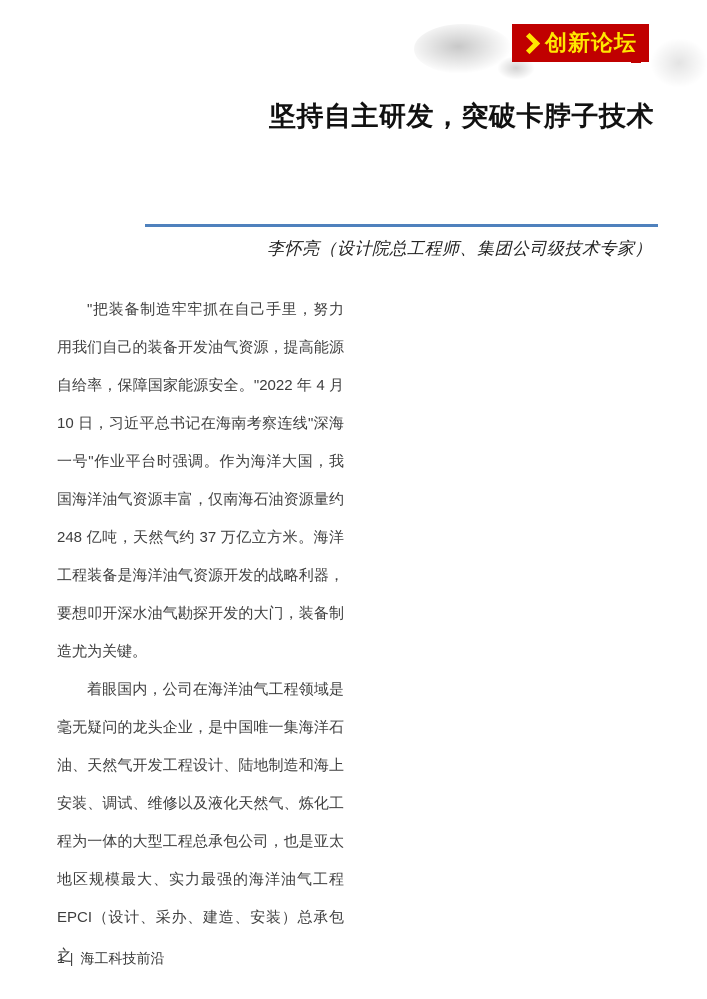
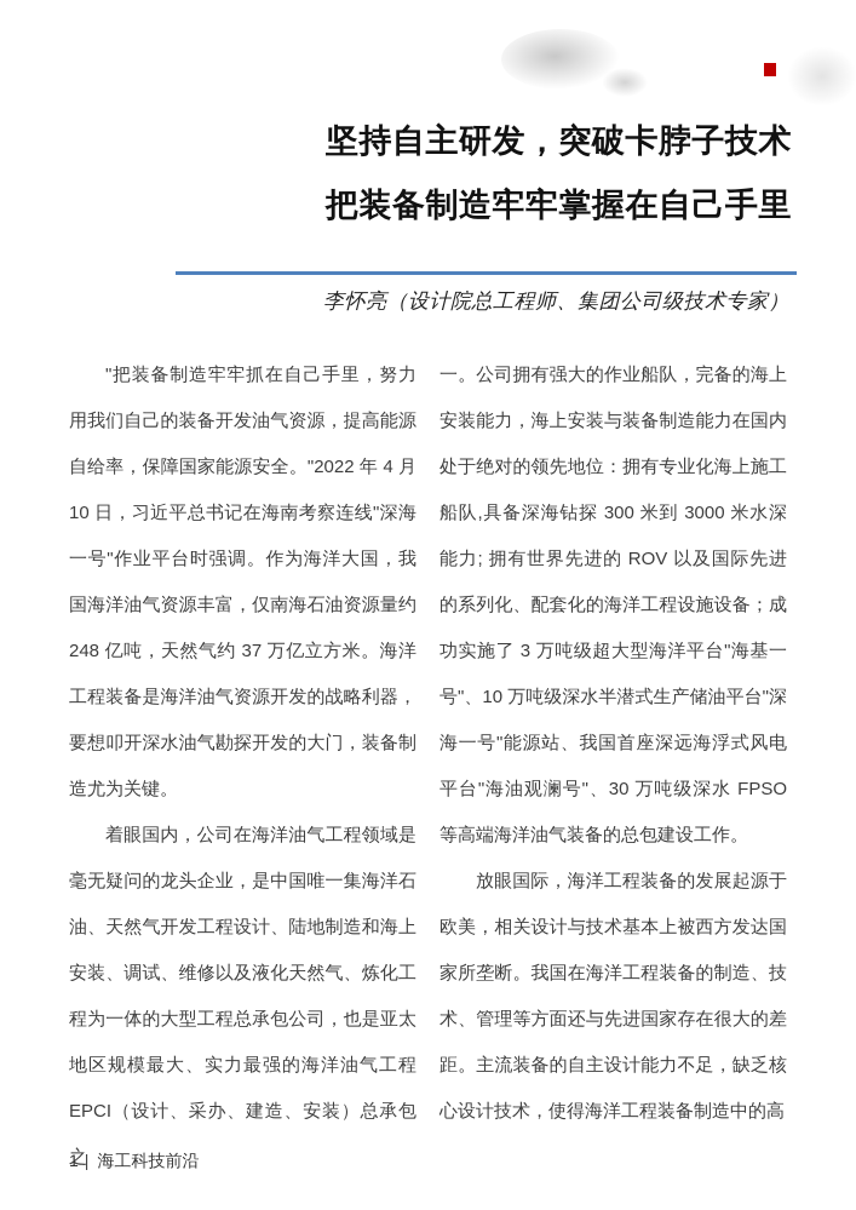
- 创新论坛
  坚持自主研发，突破卡脖子技术
+ 把装备制造牢牢掌握在自己手里
  李怀亮（设计院总工程师、集团公司级技术专家）
  "把装备制造牢牢抓在自己手里，努力用我们自己的装备开发油气资源，提高能源自给率，保障国家能源安全。"2022 年 4 月 10 日，习近平总书记在海南考察连线"深海一号"作业平台时强调。作为海洋大国，我国海洋油气资源丰富，仅南海石油资源量约 248 亿吨，天然气约 37 万亿立方米。海洋工程装备是海洋油气资源开发的战略利器，要想叩开深水油气勘探开发的大门，装备制造尤为关键。
  着眼国内，公司在海洋油气工程领域是毫无疑问的龙头企业，是中国唯一集海洋石油、天然气开发工程设计、陆地制造和海上安装、调试、维修以及液化天然气、炼化工程为一体的大型工程总承包公司，也是亚太地区规模最大、实力最强的海洋油气工程 EPCI（设计、采办、建造、安装）总承包之
+ 一。公司拥有强大的作业船队，完备的海上安装能力，海上安装与装备制造能力在国内处于绝对的领先地位：拥有专业化海上施工船队,具备深海钻探 300 米到 3000 米水深能力; 拥有世界先进的 ROV 以及国际先进的系列化、配套化的海洋工程设施设备；成功实施了 3 万吨级超大型海洋平台"海基一号"、10 万吨级深水半潜式生产储油平台"深海一号"能源站、我国首座深远海浮式风电平台"海油观澜号"、30 万吨级深水 FPSO 等高端海洋油气装备的总包建设工作。
+ 放眼国际，海洋工程装备的发展起源于欧美，相关设计与技术基本上被西方发达国家所垄断。我国在海洋工程装备的制造、技术、管理等方面还与先进国家存在很大的差距。主流装备的自主设计能力不足，缺乏核心设计技术，使得海洋工程装备制造中的高
  1
  |
  海工科技前沿
